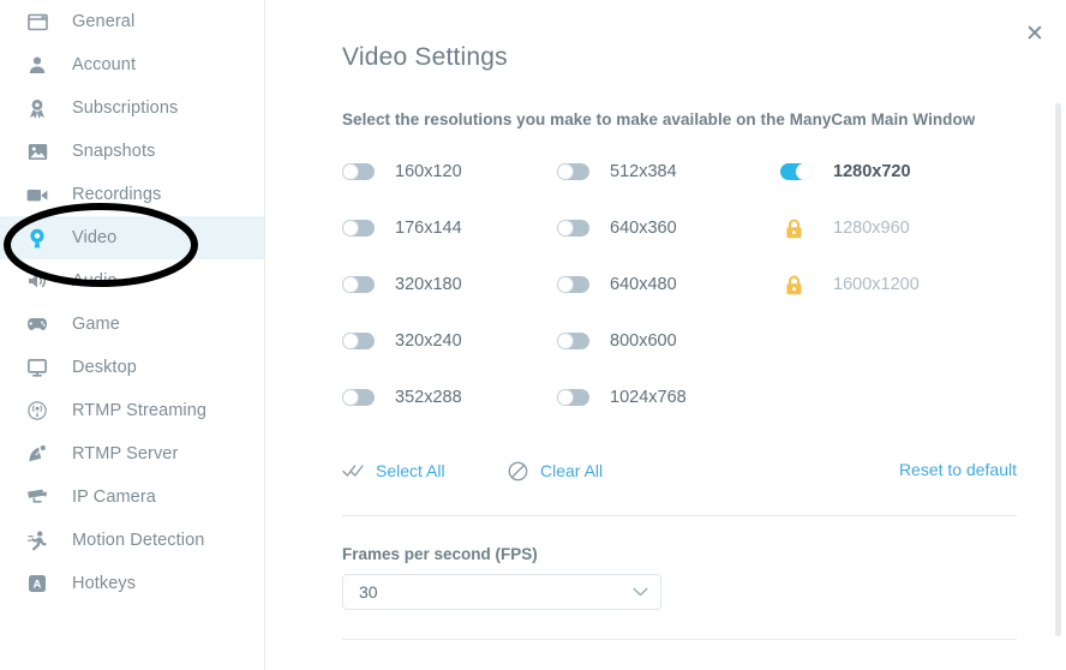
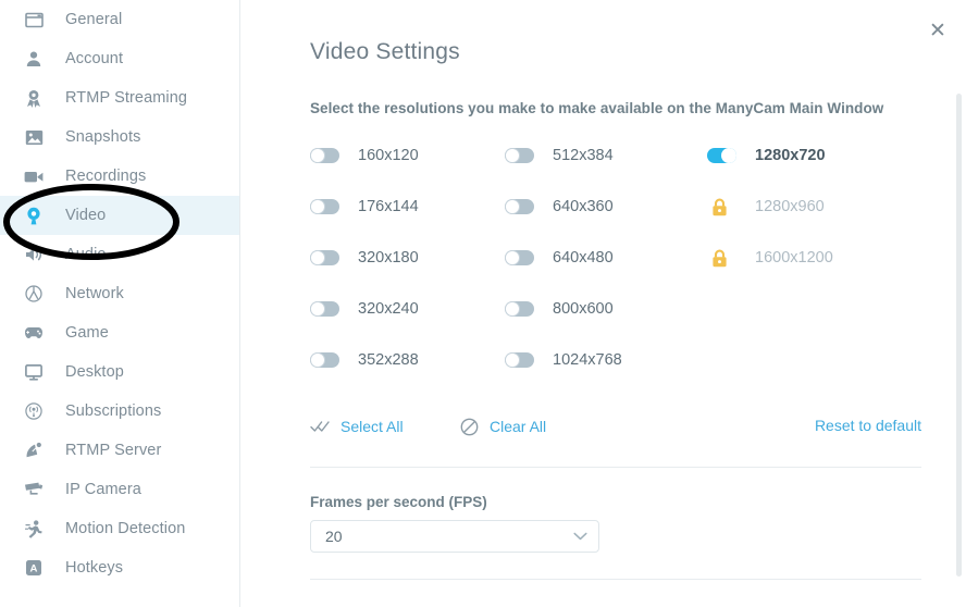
  General
  Account
- Subscriptions
+ RTMP Streaming
  Snapshots
  Recordings
  Video
+ Network
  Game
  Desktop
- RTMP Streaming
+ Subscriptions
  RTMP Server
  IP Camera
  Motion Detection
  A
  Hotkeys
  ✕
  Video Settings
  Select the resolutions you make to make available on the ManyCam Main Window
  160x120
  512x384
  1280x720
  176x144
  640x360
  1280x960
  320x180
  640x480
  1600x1200
  320x240
  800x600
  352x288
  1024x768
  Select All
  Clear All
  Reset to default
  Frames per second (FPS)
- 30
+ 20
